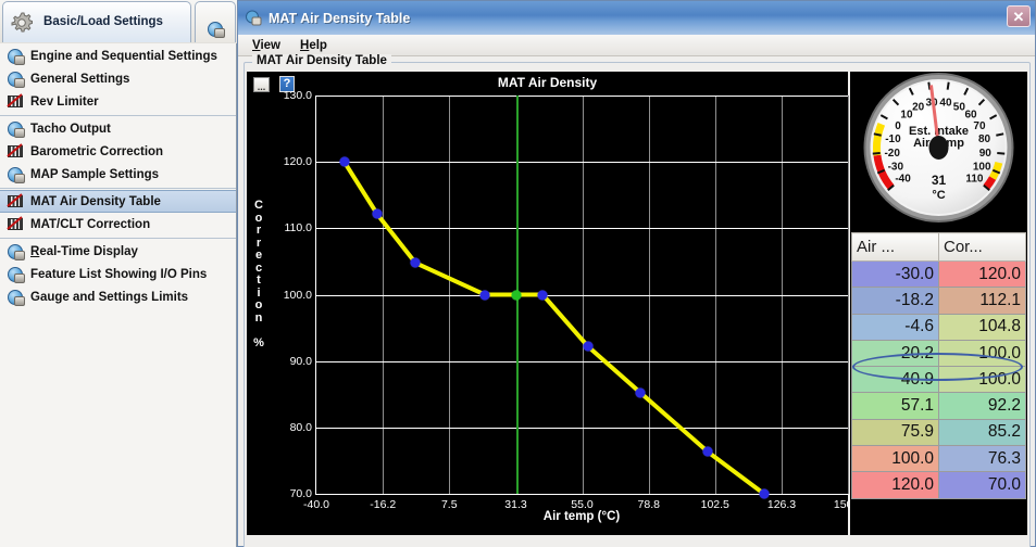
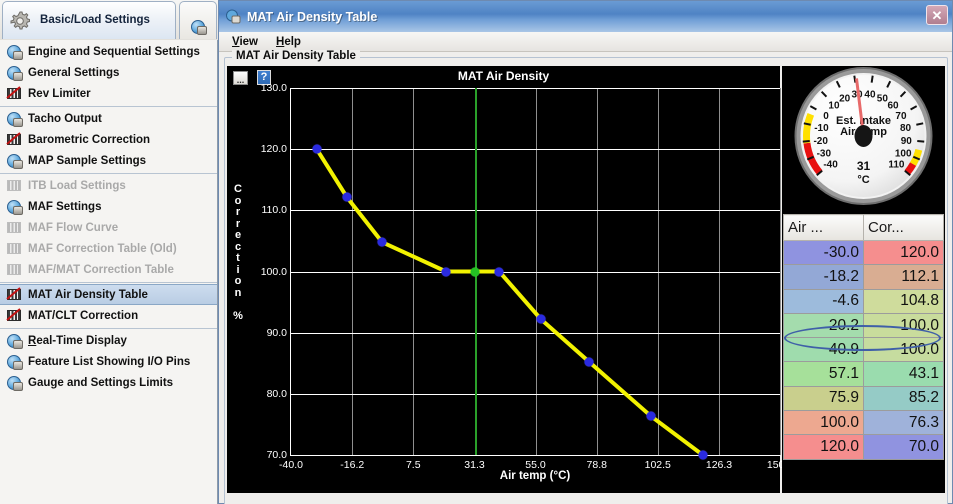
  Basic/Load Settings
  Engine and Sequential Settings
  General Settings
  Rev Limiter
  Tacho Output
  Barometric Correction
  MAP Sample Settings
+ ITB Load Settings
+ MAF Settings
+ MAF Flow Curve
+ MAF Correction Table (Old)
+ MAF/MAT Correction Table
  MAT Air Density Table
  MAT/CLT Correction
  Real-Time Display
  Feature List Showing I/O Pins
  Gauge and Settings Limits
  MAT Air Density Table
  ✕
  View
  Help
  MAT Air Density Table
  ?
  ...
  MAT Air Density
  C
  o
  r
  r
  e
  c
  t
  i
  o
  n
  %
  -40.0
  -16.2
  7.5
  31.3
  55.0
  78.8
  102.5
  126.3
  130.0
  120.0
  110.0
  100.0
  90.0
  80.0
  70.0
  Air temp (°C)
  -40
  -30
  -20
  -10
  0
  10
  20
  40
  50
  60
  70
  80
  90
  100
  110
  Est.ntake
  Airmp
  31
  °C
  Air ...	Cor...
  -30.0	120.0
  -18.2	112.1
  -4.6	104.8
  20.2	100.0
  40.9	100.0
- 57.1	92.2
+ 57.1	43.1
  75.9	85.2
  100.0	76.3
  120.0	70.0
